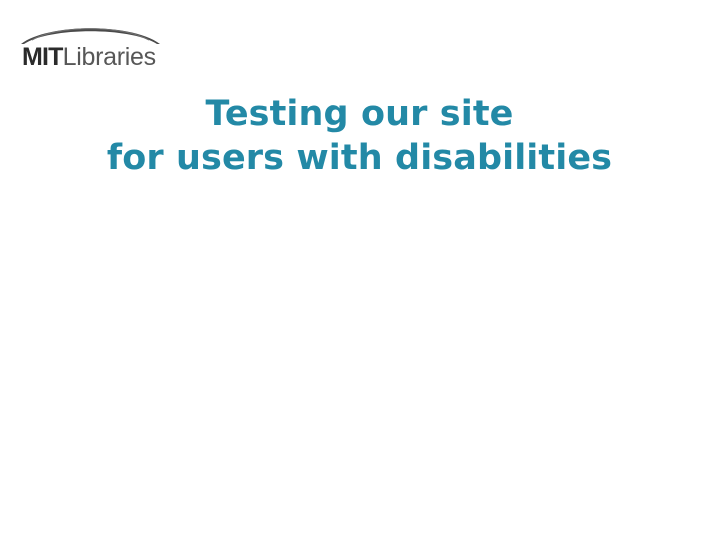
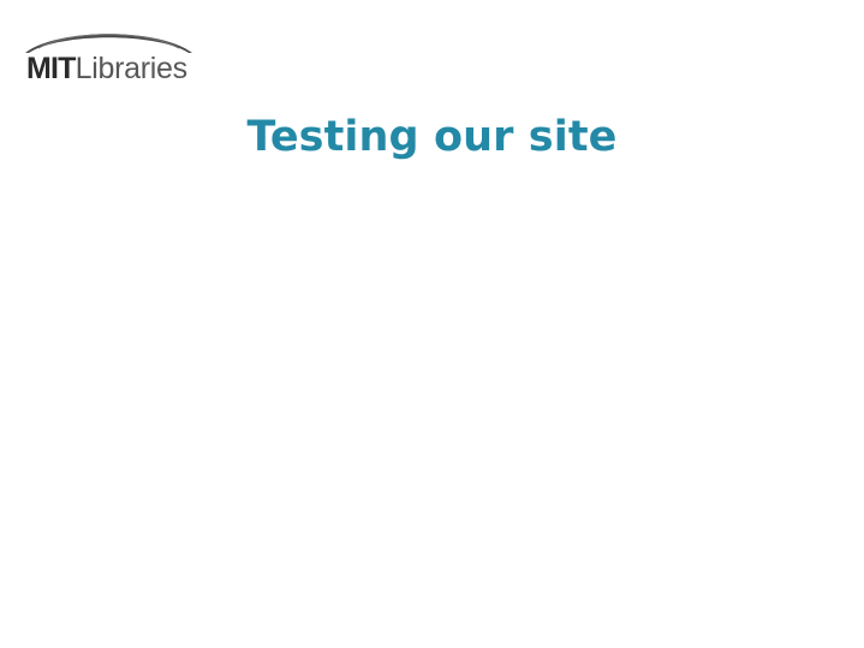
  MITLibraries
  Testing our site
- for users with disabilities
